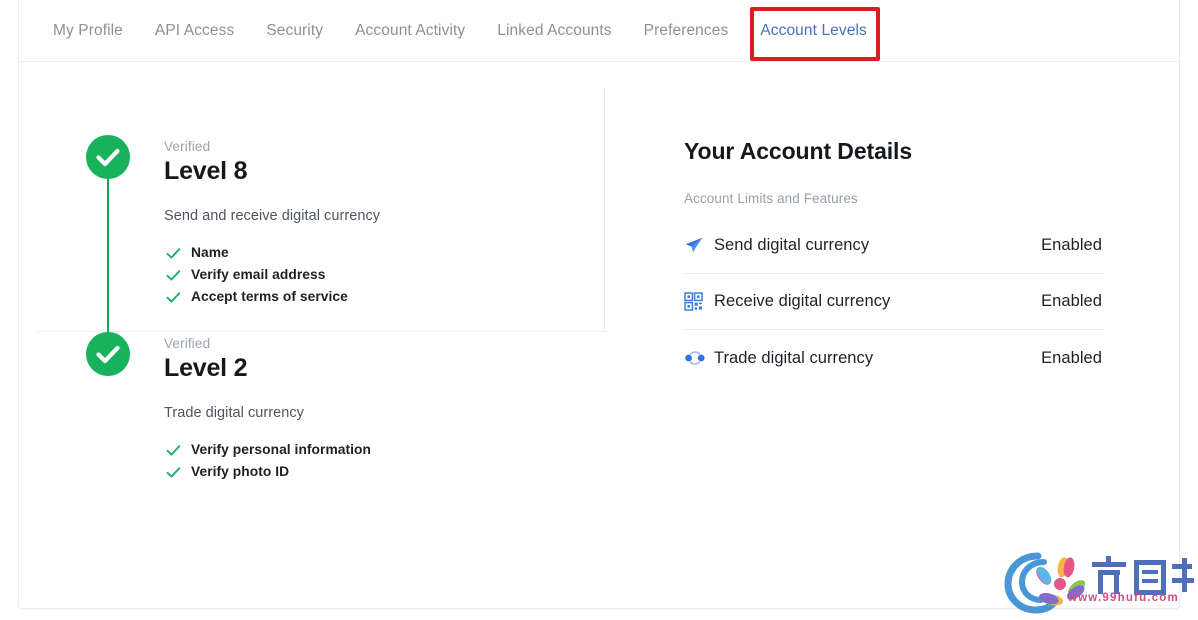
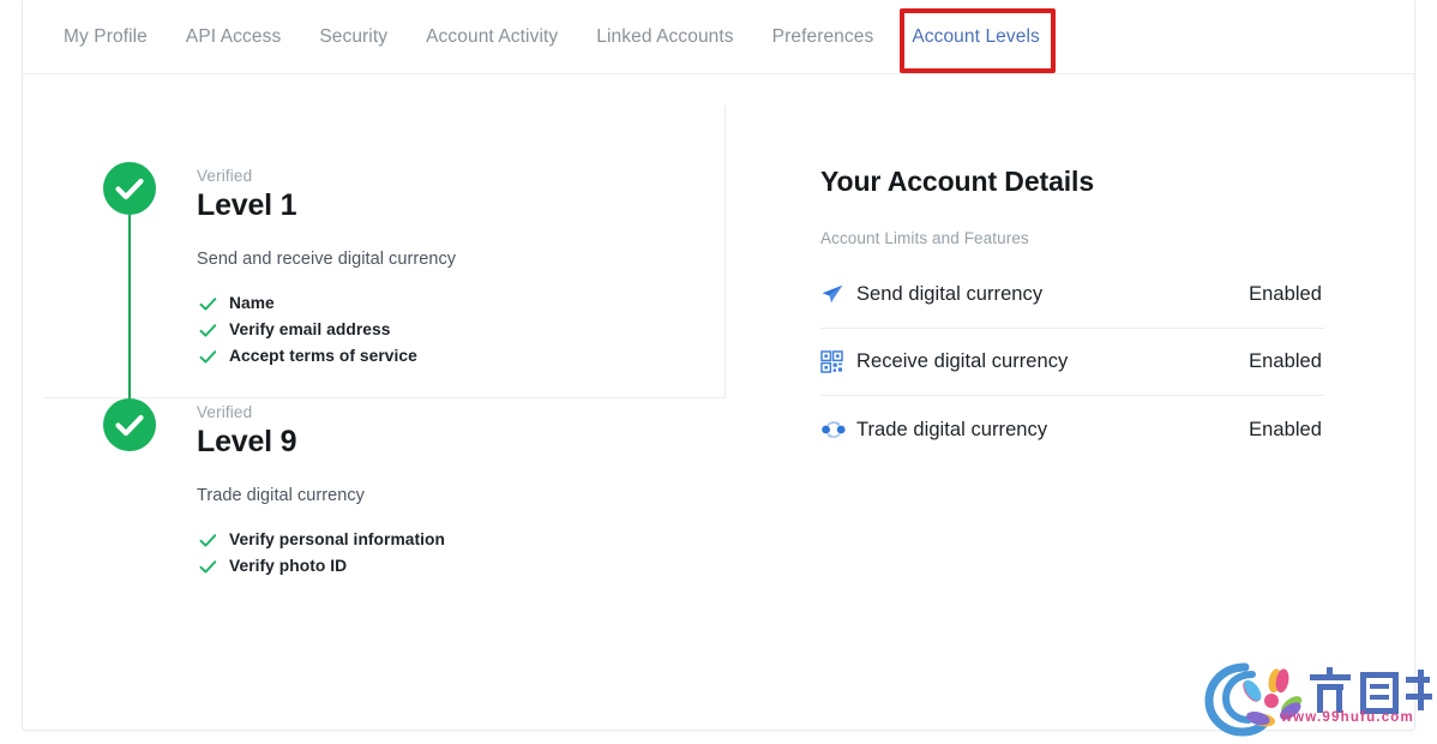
  My Profile
  API Access
  Security
  Account Activity
  Linked Accounts
  Preferences
  Account Levels
  Verified
- Level 8
+ Level 1
  Send and receive digital currency
  Name
  Verify email address
  Accept terms of service
  Verified
- Level 2
+ Level 9
  Trade digital currency
  Verify personal information
  Verify photo ID
  Your Account Details
  Account Limits and Features
  Send digital currency
  Enabled
  Receive digital currency
  Enabled
  Trade digital currency
  Enabled
  www.99hufu.com
